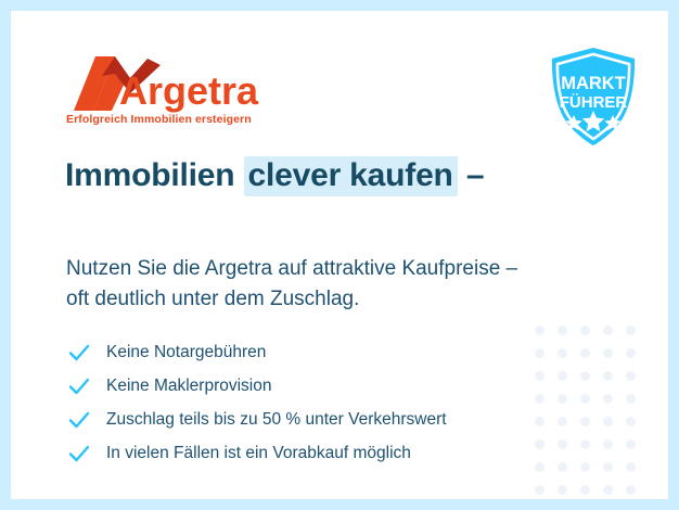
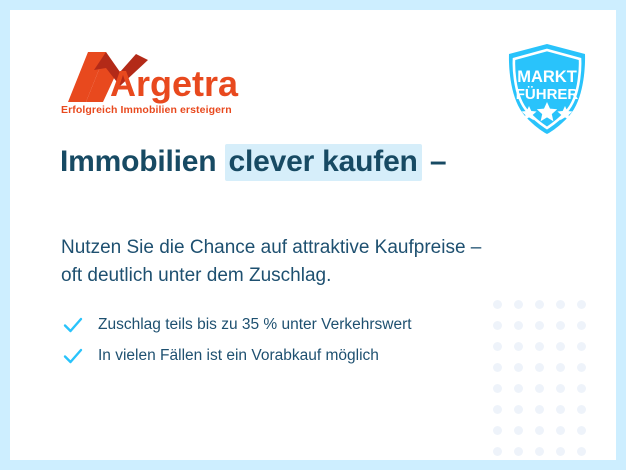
  Argetra
  Erfolgreich Immobilien ersteigern
  MARKT
  FÜHRER
  Immobilien clever kaufen –
- Nutzen Sie die Argetra auf attraktive Kaufpreise –
+ Nutzen Sie die Chance auf attraktive Kaufpreise –
  oft deutlich unter dem Zuschlag.
- Keine Notargebühren
- Keine Maklerprovision
- Zuschlag teils bis zu 50 % unter Verkehrswert
+ Zuschlag teils bis zu 35 % unter Verkehrswert
  In vielen Fällen ist ein Vorabkauf möglich
